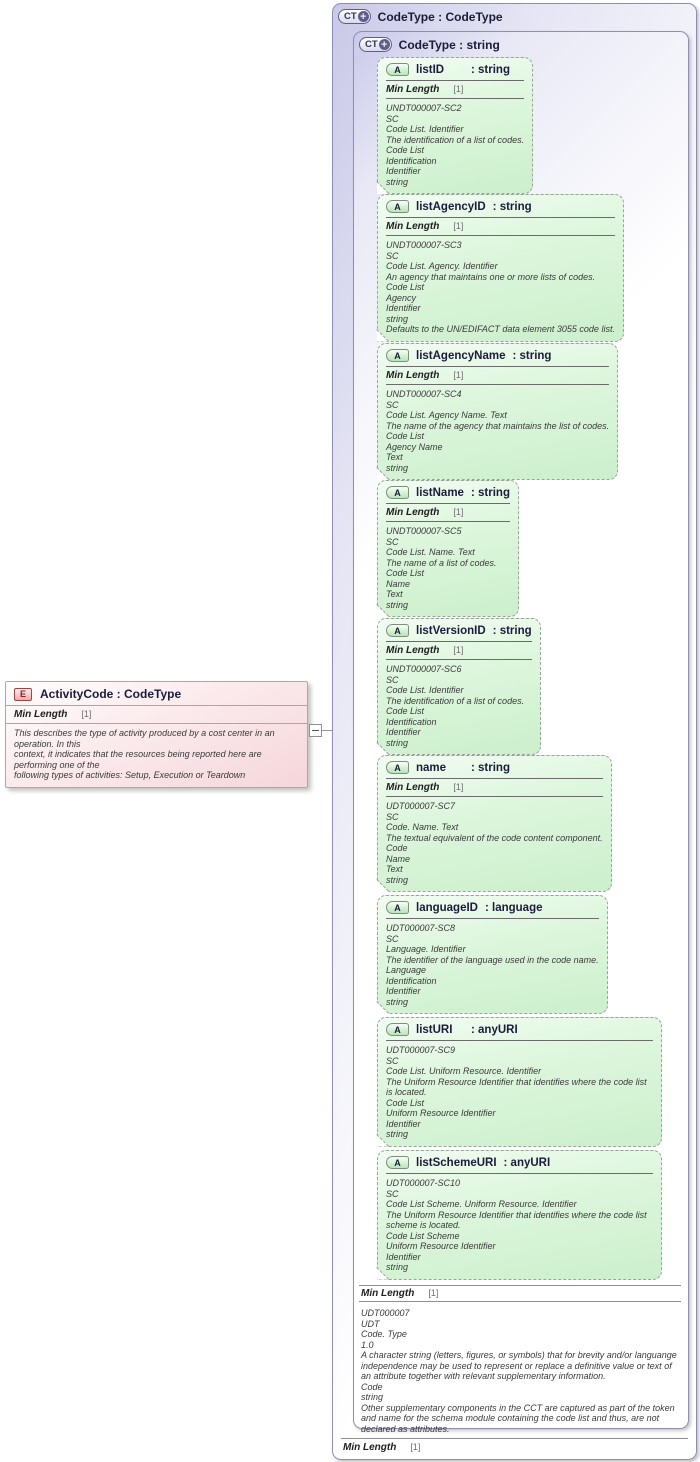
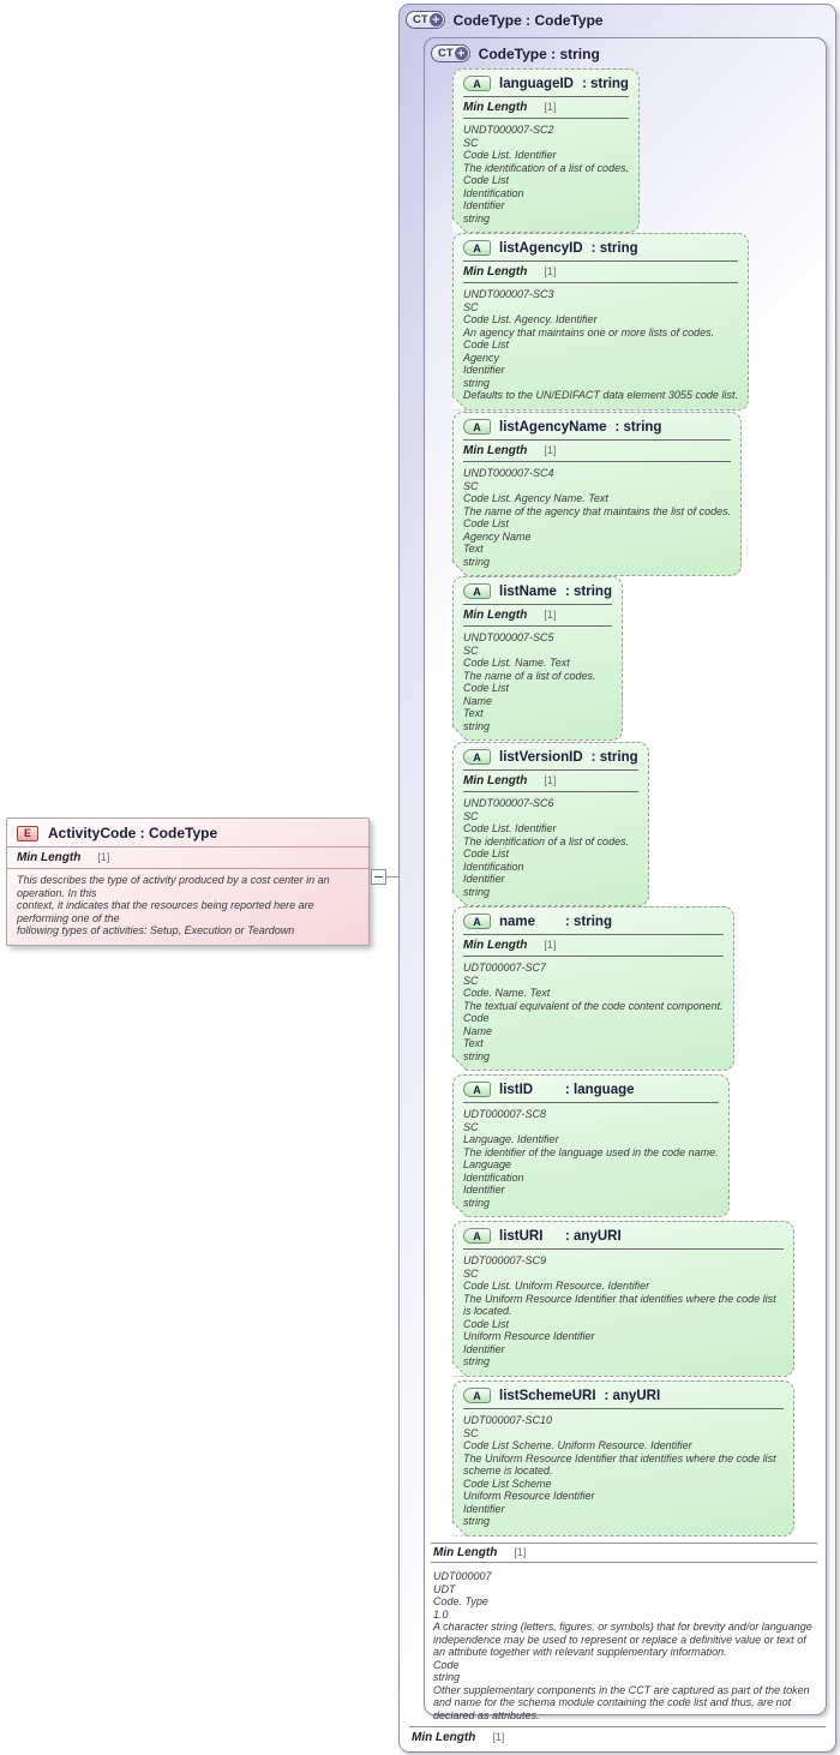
  E
  ActivityCode : CodeType
  Min Length
  [1]
  This describes the type of activity produced by a cost center in an operation. In this
  context, it indicates that the resources being reported here are performing one of the
  following types of activities: Setup, Execution or Teardown
  CT
  +
  CodeType : CodeType
  CT
  +
  CodeType : string
  A
- listID
+ languageID
  : string
  Min Length
  [1]
  UNDT000007-SC2
  SC
  Code List. Identifier
  The identification of a list of codes.
  Code List
  Identification
  Identifier
  string
  A
  listAgencyID
  : string
  Min Length
  [1]
  UNDT000007-SC3
  SC
  Code List. Agency. Identifier
  An agency that maintains one or more lists of codes.
  Code List
  Agency
  Identifier
  string
  Defaults to the UN/EDIFACT data element 3055 code list.
  A
  listAgencyName
  : string
  Min Length
  [1]
  UNDT000007-SC4
  SC
  Code List. Agency Name. Text
  The name of the agency that maintains the list of codes.
  Code List
  Agency Name
  Text
  string
  A
  listName
  : string
  Min Length
  [1]
  UNDT000007-SC5
  SC
  Code List. Name. Text
  The name of a list of codes.
  Code List
  Name
  Text
  string
  A
  listVersionID
  : string
  Min Length
  [1]
  UNDT000007-SC6
  SC
  Code List. Identifier
  The identification of a list of codes.
  Code List
  Identification
  Identifier
  string
  A
  name
  : string
  Min Length
  [1]
  UDT000007-SC7
  SC
  Code. Name. Text
  The textual equivalent of the code content component.
  Code
  Name
  Text
  string
  A
- languageID
+ listID
  : language
  UDT000007-SC8
  SC
  Language. Identifier
  The identifier of the language used in the code name.
  Language
  Identification
  Identifier
  string
  A
  listURI
  : anyURI
  UDT000007-SC9
  SC
  Code List. Uniform Resource. Identifier
  The Uniform Resource Identifier that identifies where the code list is located.
  Code List
  Uniform Resource Identifier
  Identifier
  string
  A
  listSchemeURI
  : anyURI
  UDT000007-SC10
  SC
  Code List Scheme. Uniform Resource. Identifier
  The Uniform Resource Identifier that identifies where the code list scheme is located.
  Code List Scheme
  Uniform Resource Identifier
  Identifier
  string
  Min Length
  [1]
  UDT000007
  UDT
  Code. Type
  1.0
  A character string (letters, figures, or symbols) that for brevity and/or languange independence may be used to represent or replace a definitive value or text of an attribute together with relevant supplementary information.
  Code
  string
  Other supplementary components in the CCT are captured as part of the token and name for the schema module containing the code list and thus, are not declared as attributes.
  Min Length
  [1]
